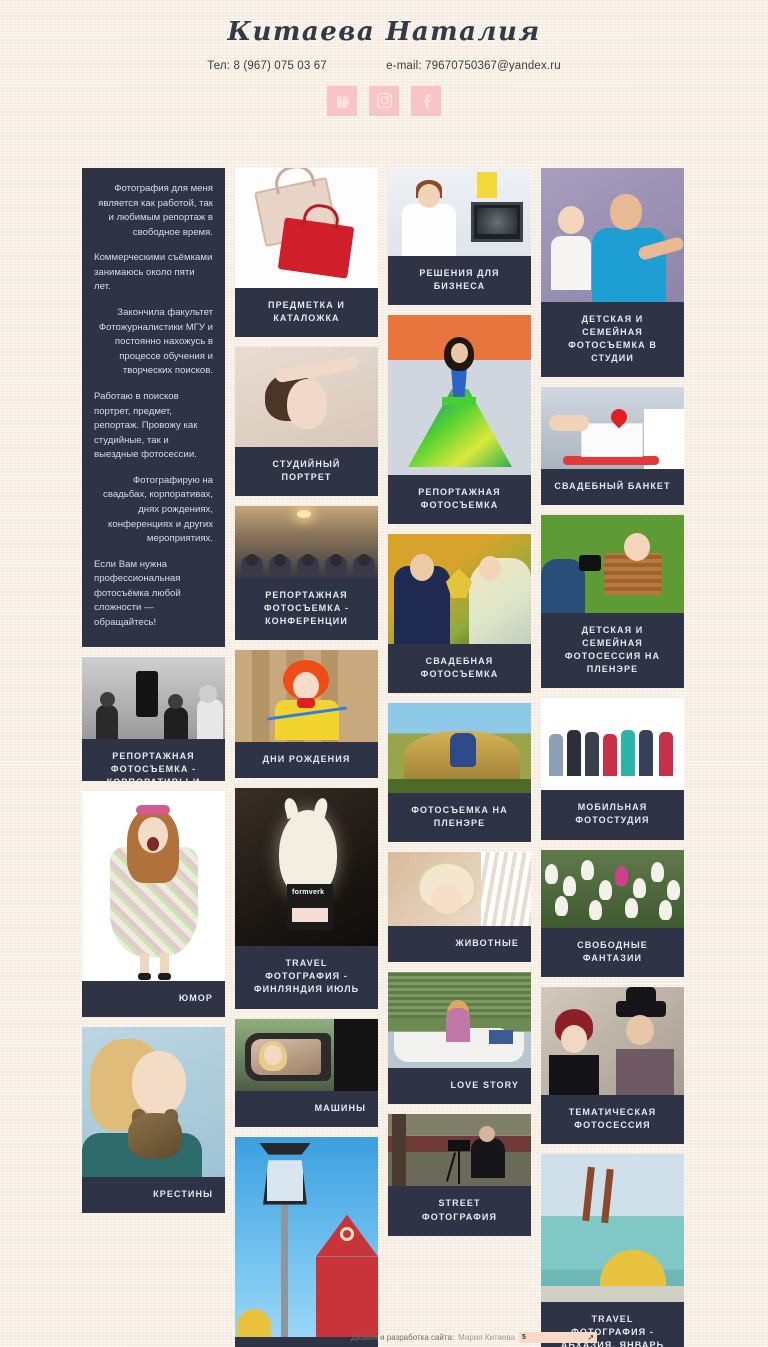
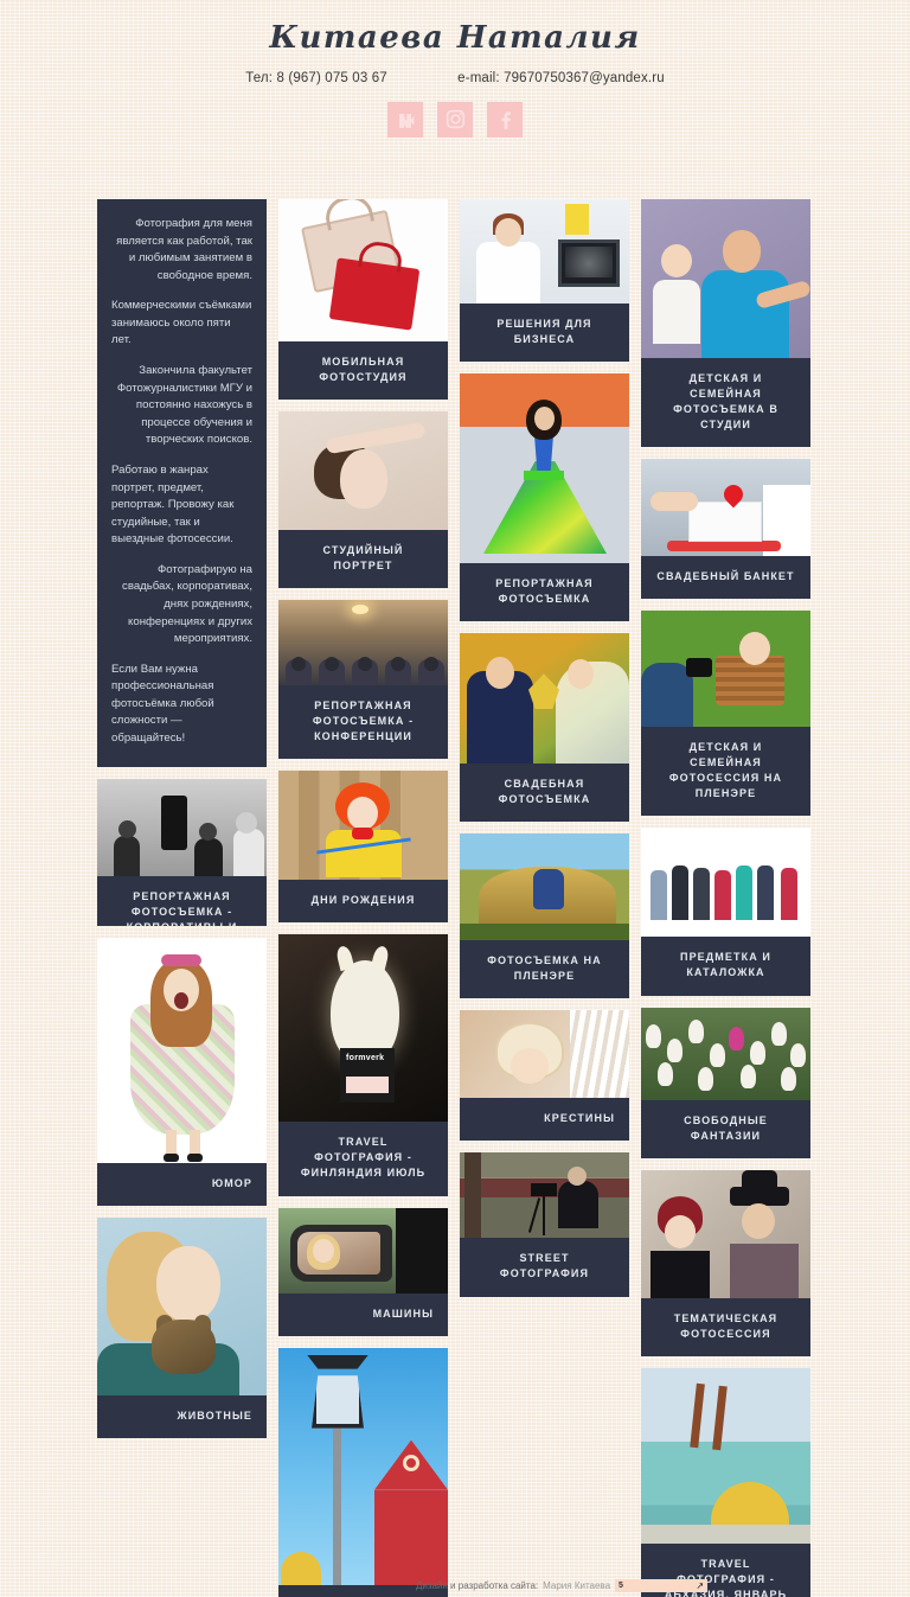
  Китаева Наталия
  Тел: 8 (967) 075 03 67 e-mail: 79670750367@yandex.ru
- Фотография для меня является как работой, так и любимым репортаж в свободное время.
+ Фотография для меня является как работой, так и любимым занятием в свободное время.
  Коммерческими съёмками занимаюсь около пяти лет.
  Закончила факультет Фотожурналистики МГУ и постоянно нахожусь в процессе обучения и творческих поисков.
- Работаю в поисков портрет, предмет, репортаж. Провожу как студийные, так и выездные фотосессии.
+ Работаю в жанрах портрет, предмет, репортаж. Провожу как студийные, так и выездные фотосессии.
  Фотографирую на свадьбах, корпоративах, днях рождениях, конференциях и других мероприятиях.
  Если Вам нужна профессиональная фотосъёмка любой сложности — обращайтесь!
  ЮМОР
- КРЕСТИНЫ
+ ЖИВОТНЫЕ
- ПРЕДМЕТКА И КАТАЛОЖКА
+ МОБИЛЬНАЯ ФОТОСТУДИЯ
  СТУДИЙНЫЙ ПОРТРЕТ
  РЕПОРТАЖНАЯ ФОТОСЪЕМКА - КОНФЕРЕНЦИИ
  ДНИ РОЖДЕНИЯ
  TRAVEL ФОТОГРАФИЯ - ФИНЛЯНДИЯ ИЮЛЬ
  МАШИНЫ
  РЕШЕНИЯ ДЛЯ БИЗНЕСА
  РЕПОРТАЖНАЯ ФОТОСЪЕМКА
  СВАДЕБНАЯ ФОТОСЪЕМКА
  ФОТОСЪЕМКА НА ПЛЕНЭРЕ
- ЖИВОТНЫЕ
+ КРЕСТИНЫ
- LOVE STORY
  STREET ФОТОГРАФИЯ
  ДЕТСКАЯ И СЕМЕЙНАЯ ФОТОСЪЕМКА В СТУДИИ
  СВАДЕБНЫЙ БАНКЕТ
  ДЕТСКАЯ И СЕМЕЙНАЯ ФОТОСЕССИЯ НА ПЛЕНЭРЕ
- МОБИЛЬНАЯ ФОТОСТУДИЯ
+ ПРЕДМЕТКА И КАТАЛОЖКА
  СВОБОДНЫЕ ФАНТАЗИИ
  ТЕМАТИЧЕСКАЯ ФОТОСЕССИЯ
  TRAVEL ОГРАФИЯ - АБХАЗИЯ, ЯНВАРЬ
  Дизайн и разработка сайта:
  Мария Китаева
  ↗
